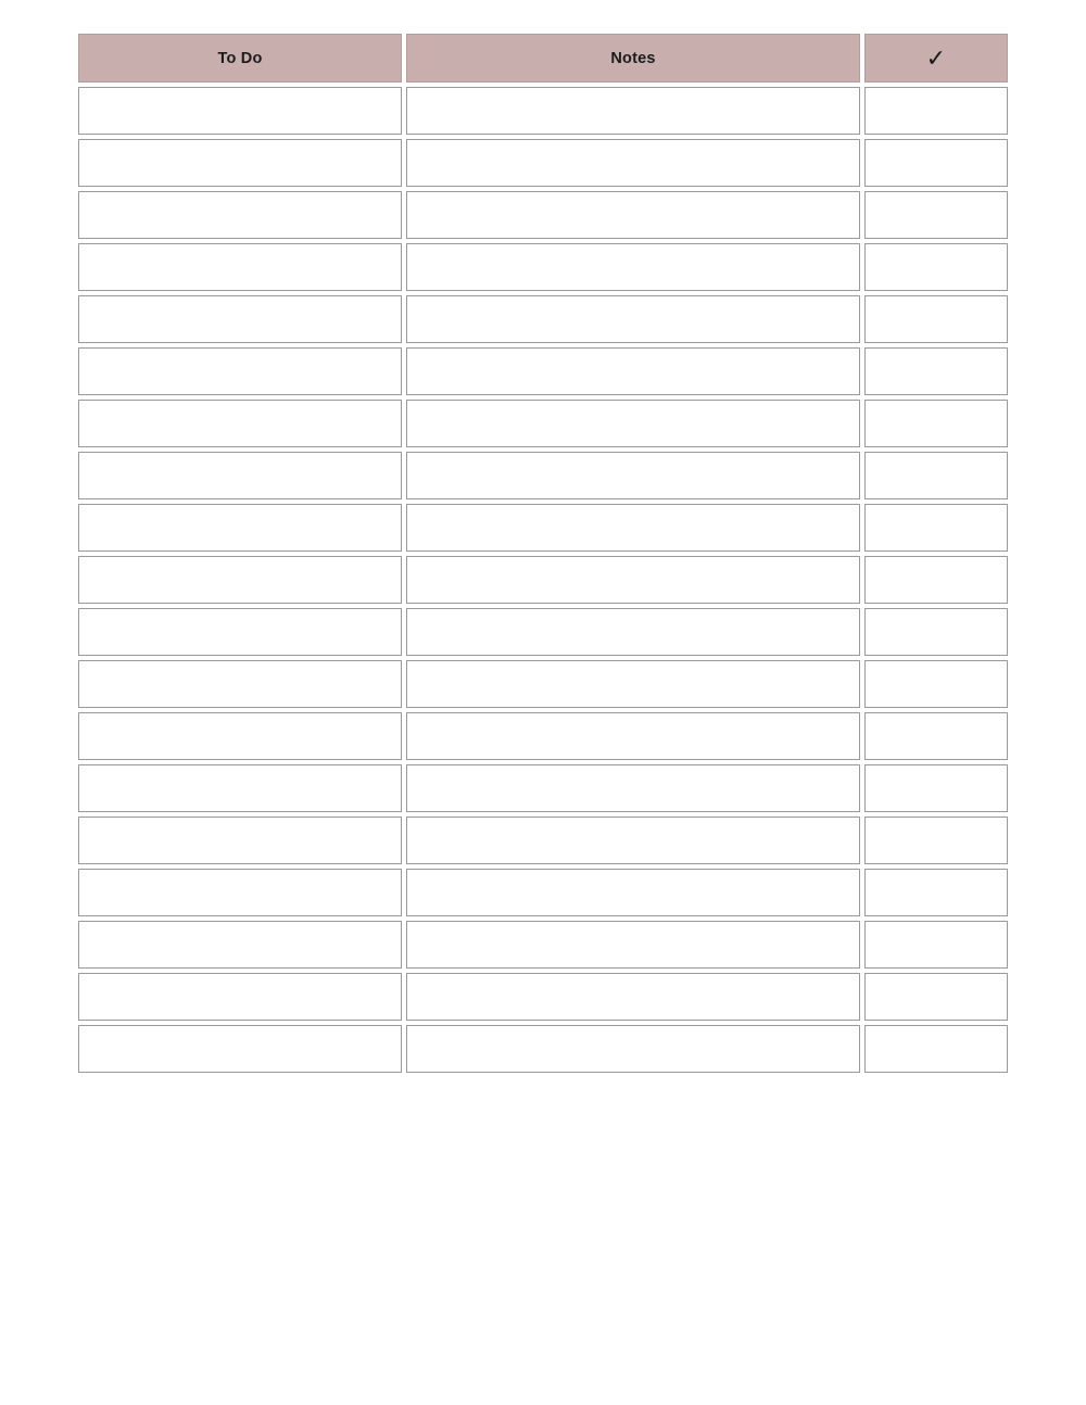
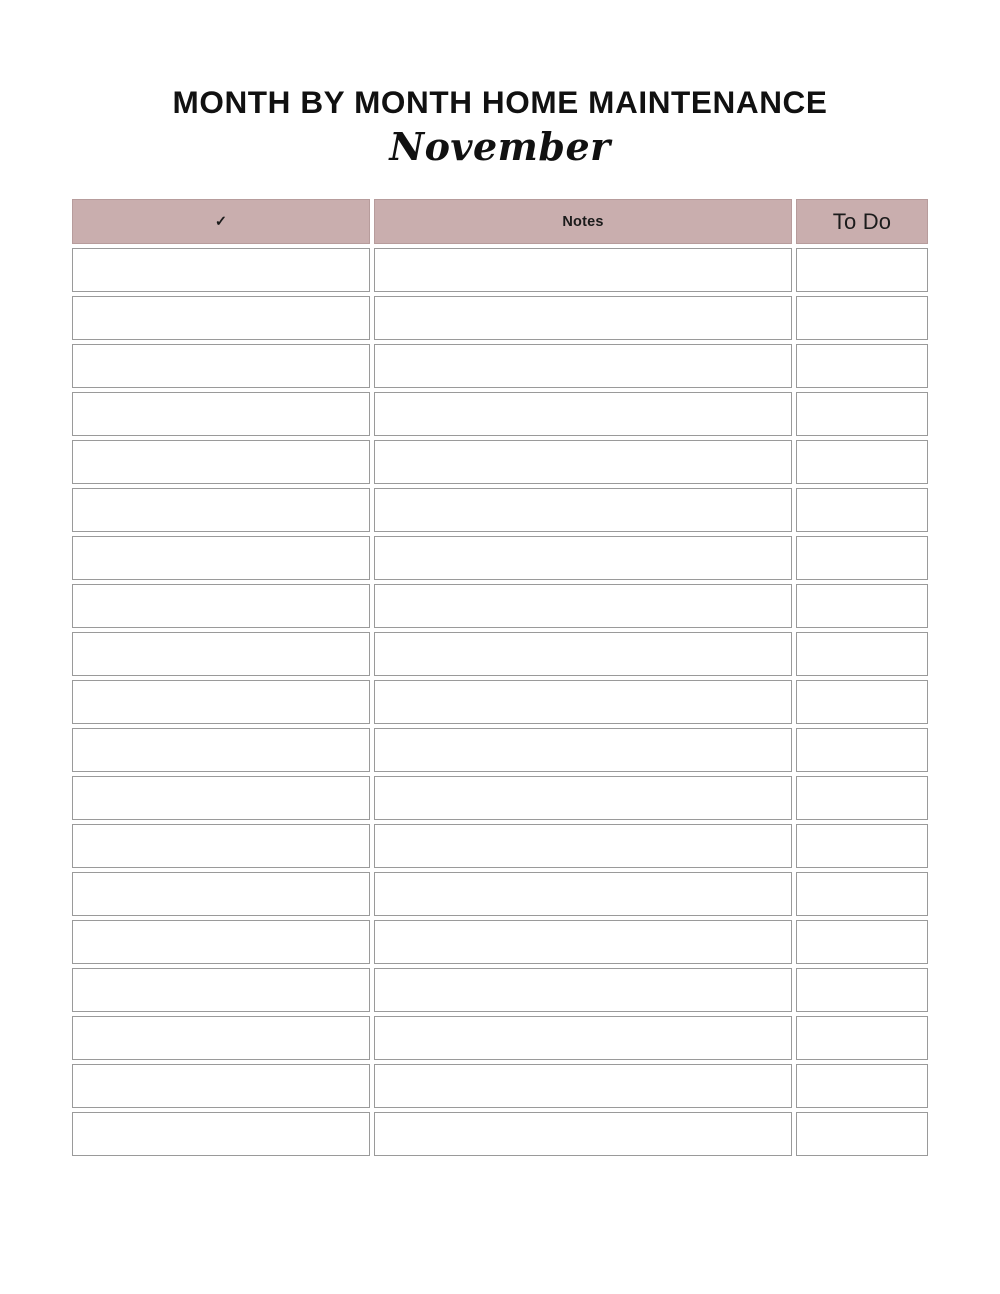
+ MONTH BY MONTH HOME MAINTENANCE
+ November
- To Do
+ ✓
  Notes
- ✓
+ To Do
